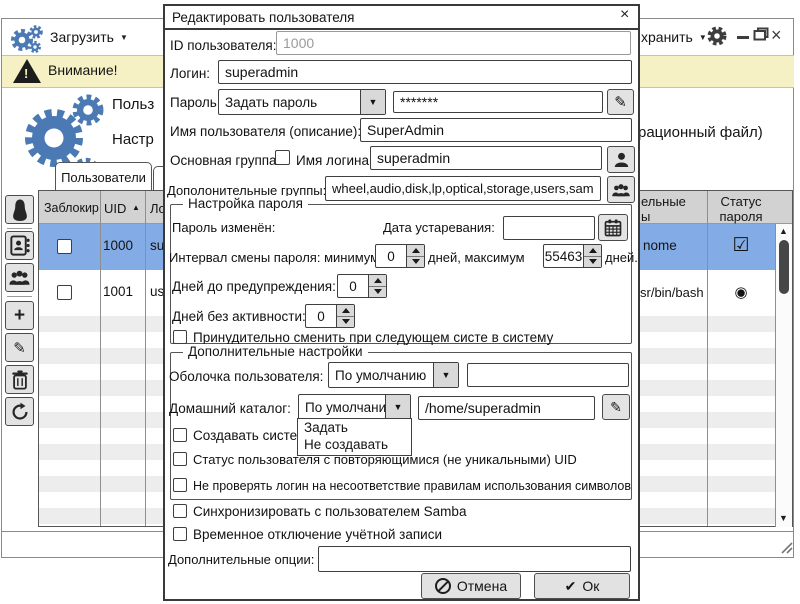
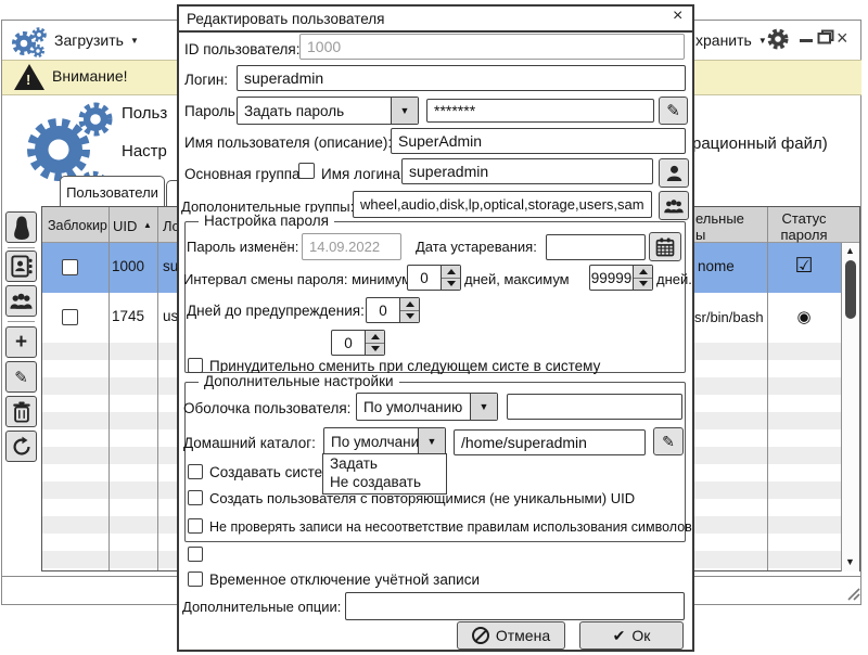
  Загрузить
  ▼
  хранить
  ▼
  ×
  !
  Внимание!
  Польз
  Настр
  рационный файл)
  Пользователи
  Заблокир
  UID
  ▲
  ельные
  ы
  Статус
  пароля
  1000
  su
  nome
  ☑
- 1001
+ 1745
  us
  sr/bin/bash
  ◉
  ▲
  ▼
  +
  ✎
  Редактировать пользователя
  ×
  ID пользователя:
  1000
  Логин:
  superadmin
  Пароль
  Задать пароль
  ▼
  *******
  ✎
  Имя пользователя (описание)
  SuperAdmin
  Основная группа
  Имя логина
  superadmin
  Дополонительные группы
  wheel,audio,disk,lp,optical,storage,users,sam
  Настройка пароля
  Пароль изменён:
+ 14.09.2022
  Дата устаревания:
  Интервал смены пароля: миниму
  0
  дней, максимум
- 55463
+ 99999
  дней.
  Дней до предупреждения:
  0
- Дней без активности:
  0
  Принудительно сменить при следующем систе в систему
  Дополнительные настройки
  Оболочка пользователя:
  По умолчанию
  ▼
  Домашний каталог:
  По умолчани
  ▼
  /home/superadmin
  ✎
  Создавать систе
- Статус пользователя с повторяющимися (не уникальными) UID
+ Создать пользователя с повторяющимися (не уникальными) UID
- Не проверять логин на несоответствие правилам использования символов
+ Не проверять записи на несоответствие правилам использования символов
  Задать
  Не создавать
- Синхронизировать с пользователем Samba
  Временное отключение учётной записи
  Дополнительные опции:
  Отмена
  ✔
  Ок
